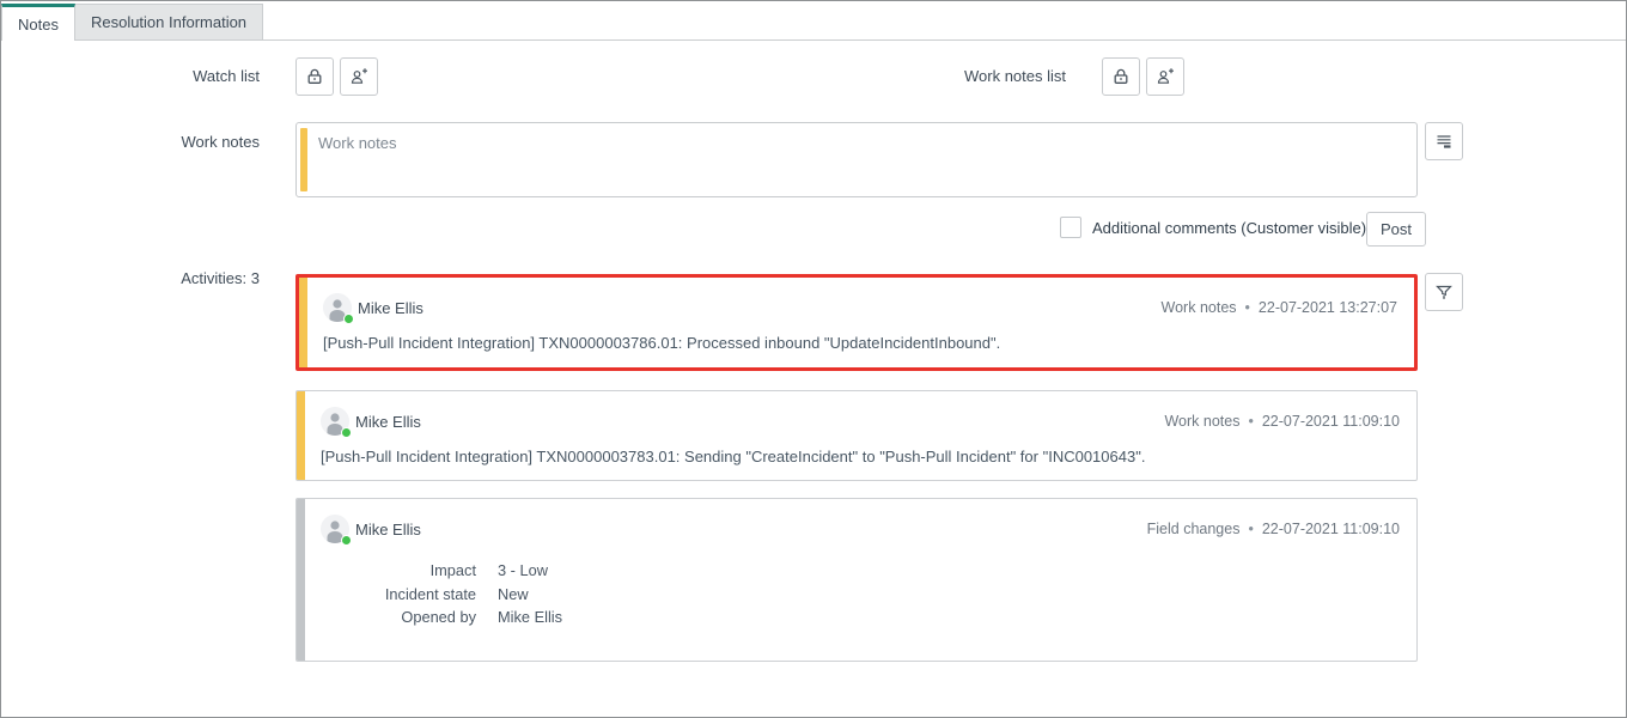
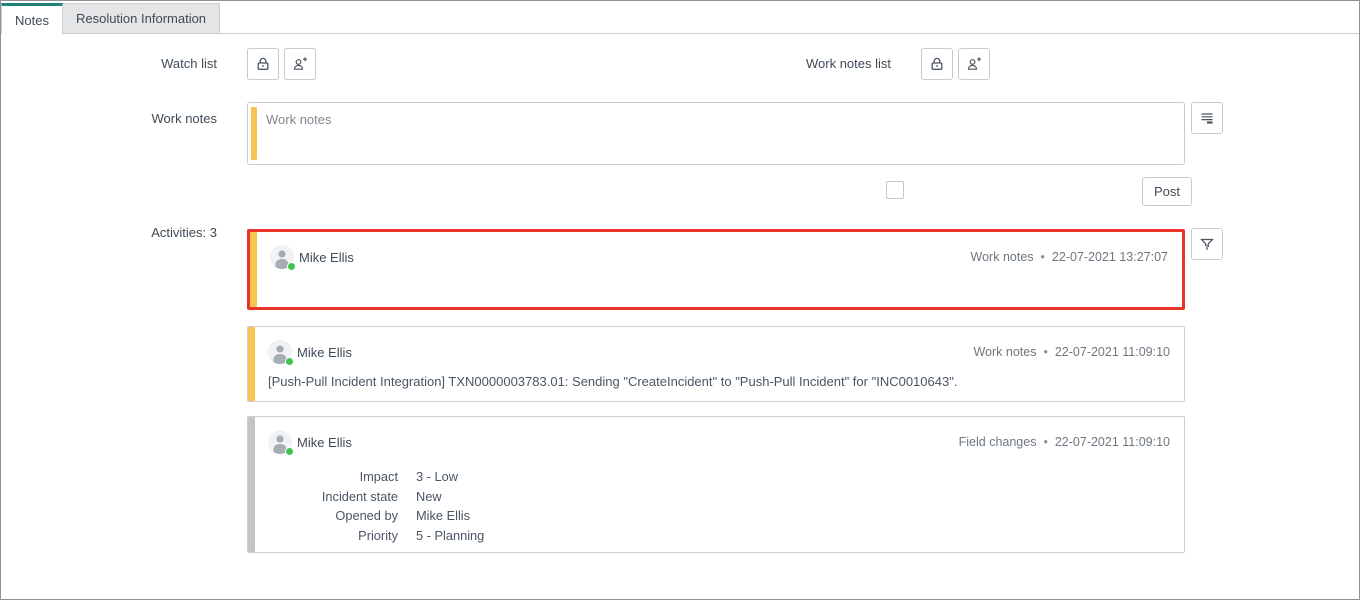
  Notes
  Resolution Information
  Watch list
  Work notes list
  Work notes
  Work notes
- Additional comments (Customer visible)
  Post
  Activities: 3
  Mike Ellis
  Work notes • 22-07-2021 13:27:07
- [Push-Pull Incident Integration] TXN0000003786.01: Processed inbound "UpdateIncidentInbound".
  Mike Ellis
  Work notes • 22-07-2021 11:09:10
  [Push-Pull Incident Integration] TXN0000003783.01: Sending "CreateIncident" to "Push-Pull Incident" for "INC0010643".
  Mike Ellis
  Field changes • 22-07-2021 11:09:10
  Impact
  3 - Low
  Incident state
  New
  Opened by
  Mike Ellis
+ Priority
+ 5 - Planning
